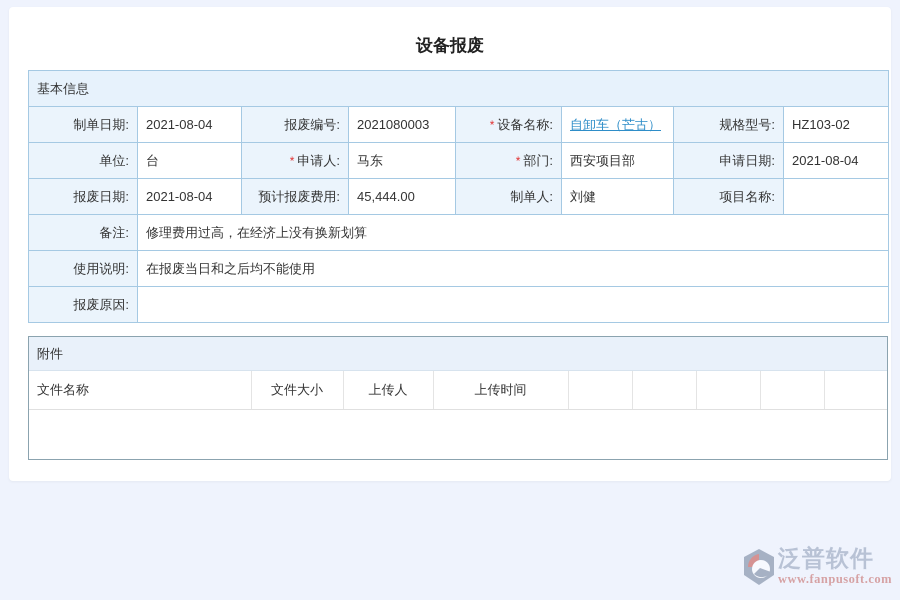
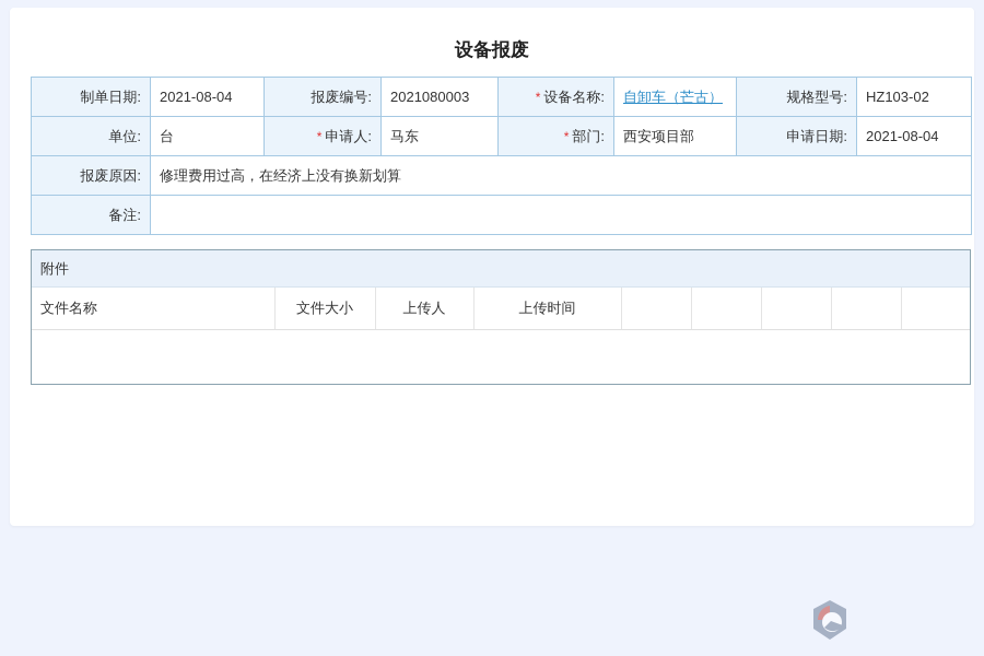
  设备报废
- 基本信息
  制单日期:	2021-08-04	报废编号:	2021080003	* 设备名称:	自卸车（芒古）	规格型号:	HZ103-02
  单位:	台	* 申请人:	马东	* 部门:	西安项目部	申请日期:	2021-08-04
- 报废日期:	2021-08-04	预计报废费用:	45,444.00	制单人:	刘健	项目名称:
- 备注:	修理费用过高，在经济上没有换新划算
+ 报废原因:	修理费用过高，在经济上没有换新划算
- 使用说明:	在报废当日和之后均不能使用
- 报废原因:
+ 备注:
  附件
  文件名称	文件大小	上传人	上传时间
- 泛普软件
- www.fanpusoft.com
